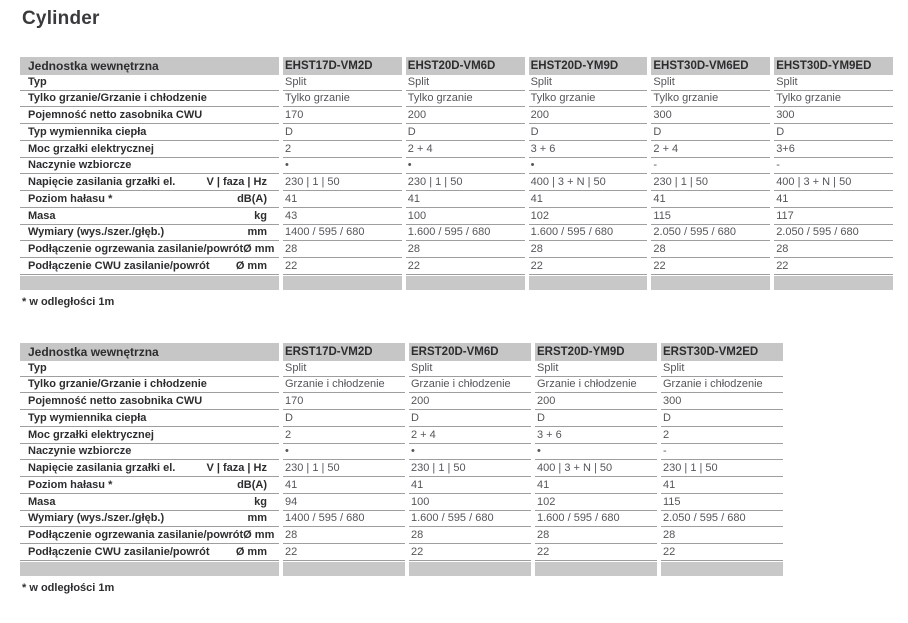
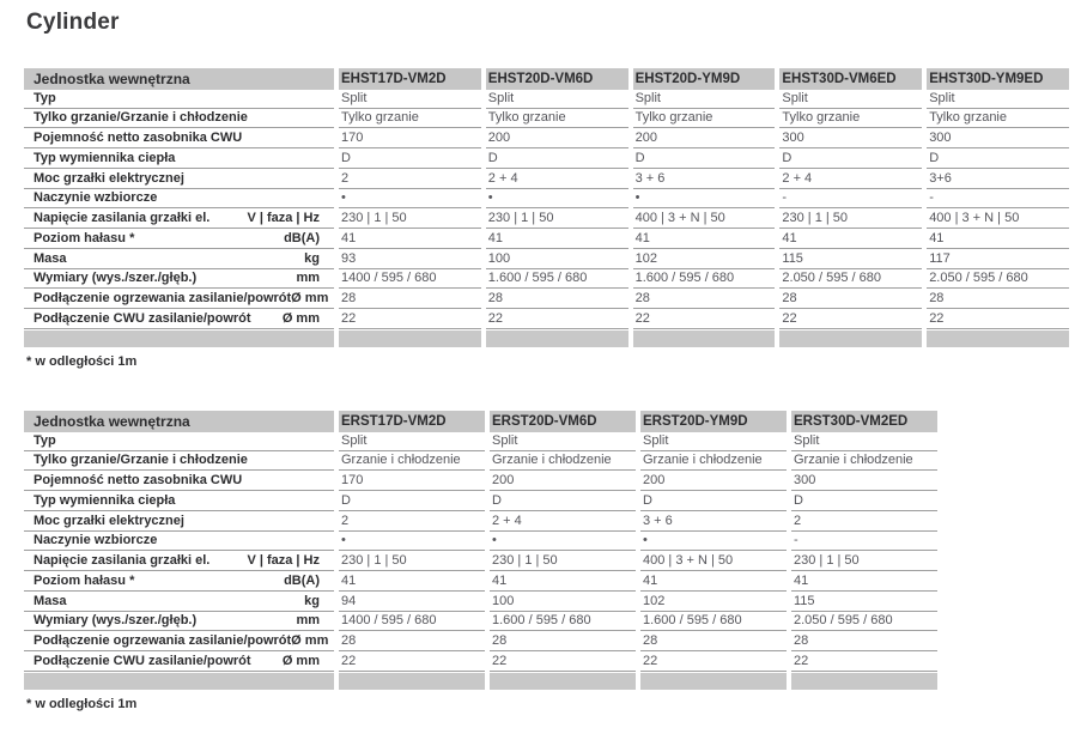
  Cylinder
  Jednostka wewnętrzna
  EHST17D-VM2D
  EHST20D-VM6D
  EHST20D-YM9D
  EHST30D-VM6ED
  EHST30D-YM9ED
  Typ
  Split
  Split
  Split
  Split
  Split
  Tylko grzanie/Grzanie i chłodzenie
  Tylko grzanie
  Tylko grzanie
  Tylko grzanie
  Tylko grzanie
  Tylko grzanie
  Pojemność netto zasobnika CWU
  170
  200
  200
  300
  300
  Typ wymiennika ciepła
  D
  D
  D
  D
  D
  Moc grzałki elektrycznej
  2
  2 + 4
  3 + 6
  2 + 4
  3+6
  Naczynie wzbiorcze
  •
  •
  •
  -
  -
  Napięcie zasilania grzałki el.
  V | faza | Hz
  230 | 1 | 50
  230 | 1 | 50
  400 | 3 + N | 50
  230 | 1 | 50
  400 | 3 + N | 50
  Poziom hałasu *
  dB(A)
  41
  41
  41
  41
  41
  Masa
  kg
- 43
+ 93
  100
  102
  115
  117
  Wymiary (wys./szer./głęb.)
  mm
  1400 / 595 / 680
  1.600 / 595 / 680
  1.600 / 595 / 680
  2.050 / 595 / 680
  2.050 / 595 / 680
  Podłączenie ogrzewania zasilanie/powrót
  Ø mm
  28
  28
  28
  28
  28
  Podłączenie CWU zasilanie/powrót
  Ø mm
  22
  22
  22
  22
  22
  * w odległości 1m
  Jednostka wewnętrzna
  ERST17D-VM2D
  ERST20D-VM6D
  ERST20D-YM9D
  ERST30D-VM2ED
  Typ
  Split
  Split
  Split
  Split
  Tylko grzanie/Grzanie i chłodzenie
  Grzanie i chłodzenie
  Grzanie i chłodzenie
  Grzanie i chłodzenie
  Grzanie i chłodzenie
  Pojemność netto zasobnika CWU
  170
  200
  200
  300
  Typ wymiennika ciepła
  D
  D
  D
  D
  Moc grzałki elektrycznej
  2
  2 + 4
  3 + 6
  2
  Naczynie wzbiorcze
  •
  •
  •
  -
  Napięcie zasilania grzałki el.
  V | faza | Hz
  230 | 1 | 50
  230 | 1 | 50
  400 | 3 + N | 50
  230 | 1 | 50
  Poziom hałasu *
  dB(A)
  41
  41
  41
  41
  Masa
  kg
  94
  100
  102
  115
  Wymiary (wys./szer./głęb.)
  mm
  1400 / 595 / 680
  1.600 / 595 / 680
  1.600 / 595 / 680
  2.050 / 595 / 680
  Podłączenie ogrzewania zasilanie/powrót
  Ø mm
  28
  28
  28
  28
  Podłączenie CWU zasilanie/powrót
  Ø mm
  22
  22
  22
  22
  * w odległości 1m
